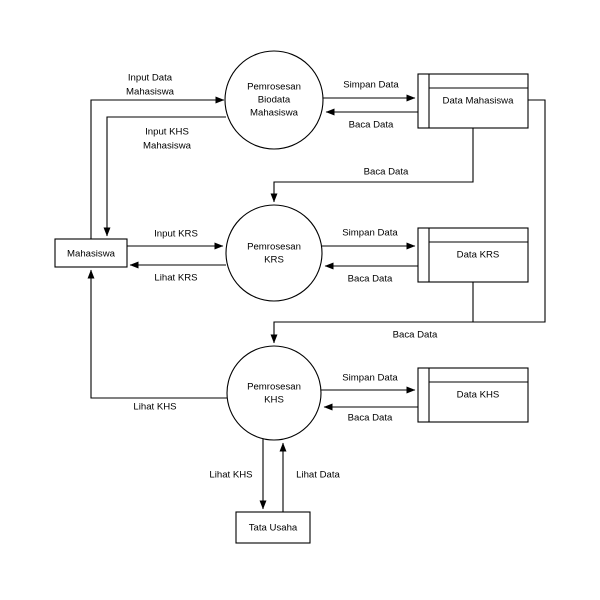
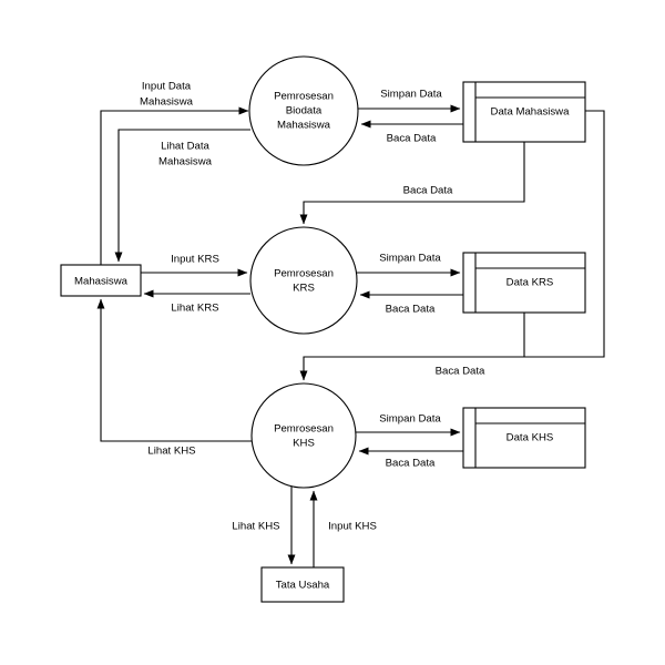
  Mahasiswa
  Pemrosesan
  Biodata
  Mahasiswa
  Pemrosesan
  KRS
  Pemrosesan
  KHS
  Data Mahasiswa
  Data KRS
  Data KHS
  Tata Usaha
  Input Data
  Mahasiswa
- Input KHS
+ Lihat Data
  Mahasiswa
  Simpan Data
  Baca Data
  Baca Data
  Input KRS
  Lihat KRS
  Simpan Data
  Baca Data
  Baca Data
  Simpan Data
  Baca Data
  Lihat KHS
  Lihat KHS
- Lihat Data
+ Input KHS
